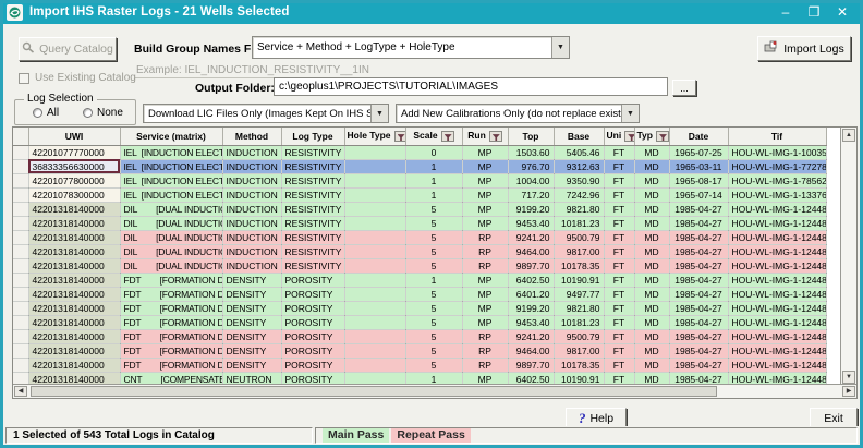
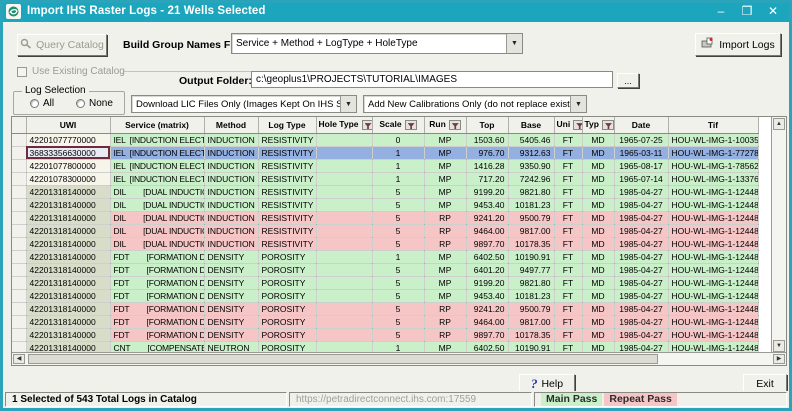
  Import IHS Raster Logs - 21 Wells Selected
  –
  ❒
  ✕
  Query Catalog
  Build Group Names F
  Service + Method + LogType + HoleType
- Example: IEL_INDUCTION_RESISTIVITY__1IN
  Import Logs
  Use Existing Catalog
  Output Folder
  c:\geoplus1\PROJECTS\TUTORIAL\IMAGES
  ...
  Log Selection
  All
  None
  Download LIC Files Only (Images Kept On IHS
  Add New Calibrations Only (do not replace exist
  	UWI	Service (matrix)	Method	Log Type	Hole Type	Scale	Run	Top	Base	Uni	Typ	Date	Tif
  	42201077770000	IEL [INDUCTION ELECT	INDUCTION	RESISTIVITY		0	MP	1503.60	5405.46	FT	MD	1965-07-25	HOU-WL-IMG-1-10035
  	36833356630000	IEL [INDUCTION ELECT	INDUCTION	RESISTIVITY		1	MP	976.70	9312.63	FT	MD	1965-03-11	HOU-WL-IMG-1-77278
- 	42201077800000	IEL [INDUCTION ELECT	INDUCTION	RESISTIVITY		1	MP	1004.00	9350.90	FT	MD	1965-08-17	HOU-WL-IMG-1-78562
+ 	42201077800000	IEL [INDUCTION ELECT	INDUCTION	RESISTIVITY		1	MP	1416.28	9350.90	FT	MD	1965-08-17	HOU-WL-IMG-1-78562
  	42201078300000	IEL [INDUCTION ELECT	INDUCTION	RESISTIVITY		1	MP	717.20	7242.96	FT	MD	1965-07-14	HOU-WL-IMG-1-13376
  	42201318140000	DIL [DUAL INDUCTI	INDUCTION	RESISTIVITY		5	MP	9199.20	9821.80	FT	MD	1985-04-27	HOU-WL-IMG-1-12448
  	42201318140000	DIL [DUAL INDUCTI	INDUCTION	RESISTIVITY		5	MP	9453.40	10181.23	FT	MD	1985-04-27	HOU-WL-IMG-1-12448
  	42201318140000	DIL [DUAL INDUCTI	INDUCTION	RESISTIVITY		5	RP	9241.20	9500.79	FT	MD	1985-04-27	HOU-WL-IMG-1-12448
  	42201318140000	DIL [DUAL INDUCTI	INDUCTION	RESISTIVITY		5	RP	9464.00	9817.00	FT	MD	1985-04-27	HOU-WL-IMG-1-12448
  	42201318140000	DIL [DUAL INDUCTI	INDUCTION	RESISTIVITY		5	RP	9897.70	10178.35	FT	MD	1985-04-27	HOU-WL-IMG-1-12448
  	42201318140000	FDT [FORMATION D	DENSITY	POROSITY		1	MP	6402.50	10190.91	FT	MD	1985-04-27	HOU-WL-IMG-1-12448
  	42201318140000	FDT [FORMATION D	DENSITY	POROSITY		5	MP	6401.20	9497.77	FT	MD	1985-04-27	HOU-WL-IMG-1-12448
  	42201318140000	FDT [FORMATION D	DENSITY	POROSITY		5	MP	9199.20	9821.80	FT	MD	1985-04-27	HOU-WL-IMG-1-12448
  	42201318140000	FDT [FORMATION D	DENSITY	POROSITY		5	MP	9453.40	10181.23	FT	MD	1985-04-27	HOU-WL-IMG-1-12448
  	42201318140000	FDT [FORMATION D	DENSITY	POROSITY		5	RP	9241.20	9500.79	FT	MD	1985-04-27	HOU-WL-IMG-1-12448
  	42201318140000	FDT [FORMATION D	DENSITY	POROSITY		5	RP	9464.00	9817.00	FT	MD	1985-04-27	HOU-WL-IMG-1-12448
  	42201318140000	FDT [FORMATION D	DENSITY	POROSITY		5	RP	9897.70	10178.35	FT	MD	1985-04-27	HOU-WL-IMG-1-12448
  	42201318140000	CNT [COMPENSAT	NEUTRON	POROSITY		1	MP	6402.50	10190.91	FT	MD	1985-04-27	HOU-WL-IMG-1-12448
  ?
  Help
  Exit
  1 Selected of 543 Total Logs in Catalog
+ https://petradirectconnect.ihs.com:17559
  Main Pass
  Repeat Pass
